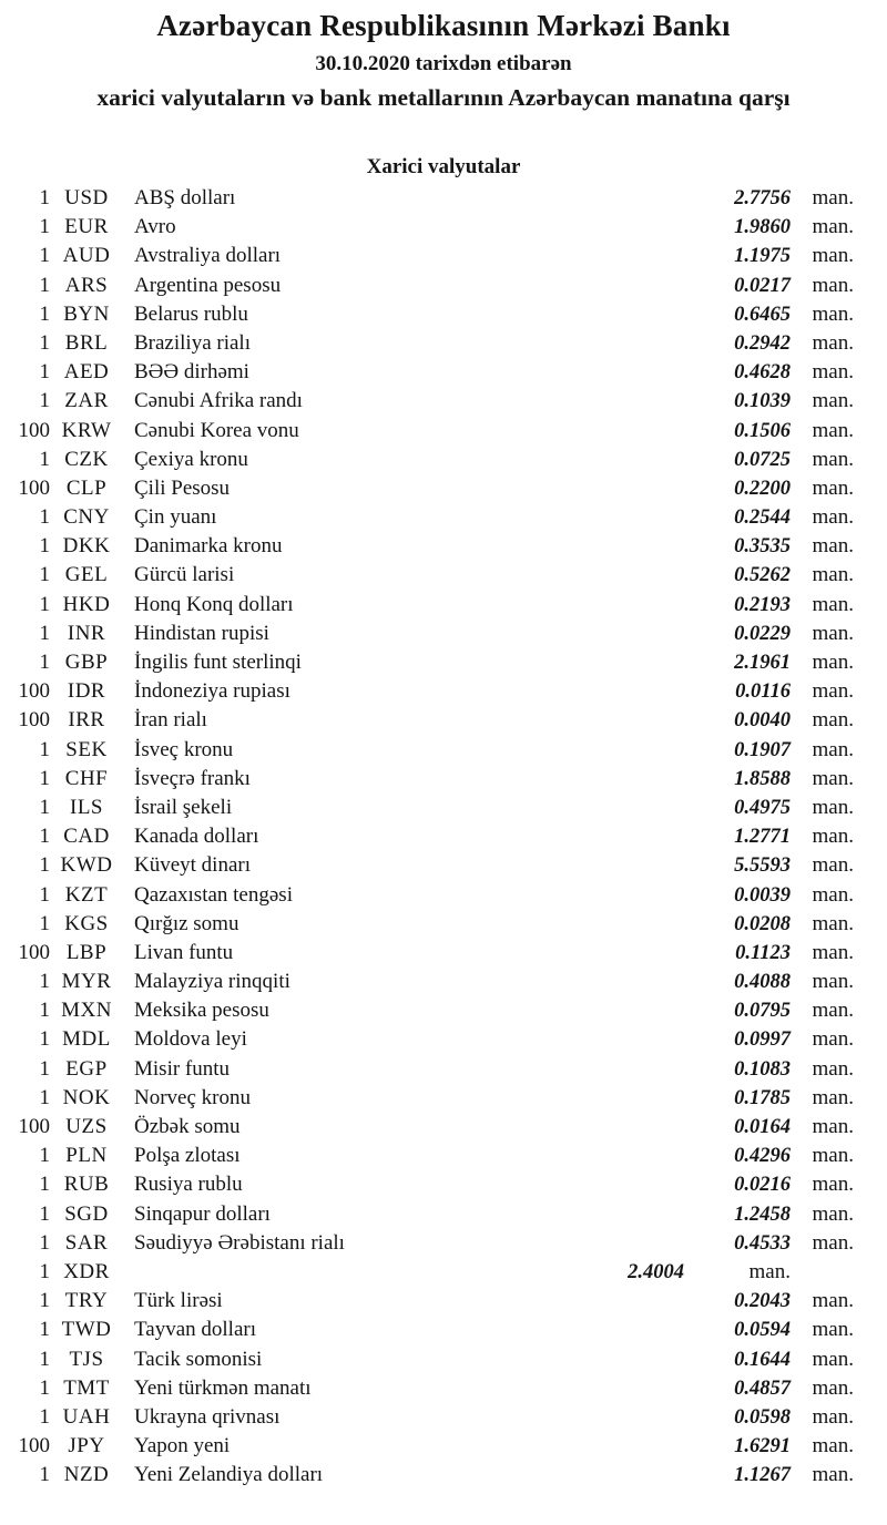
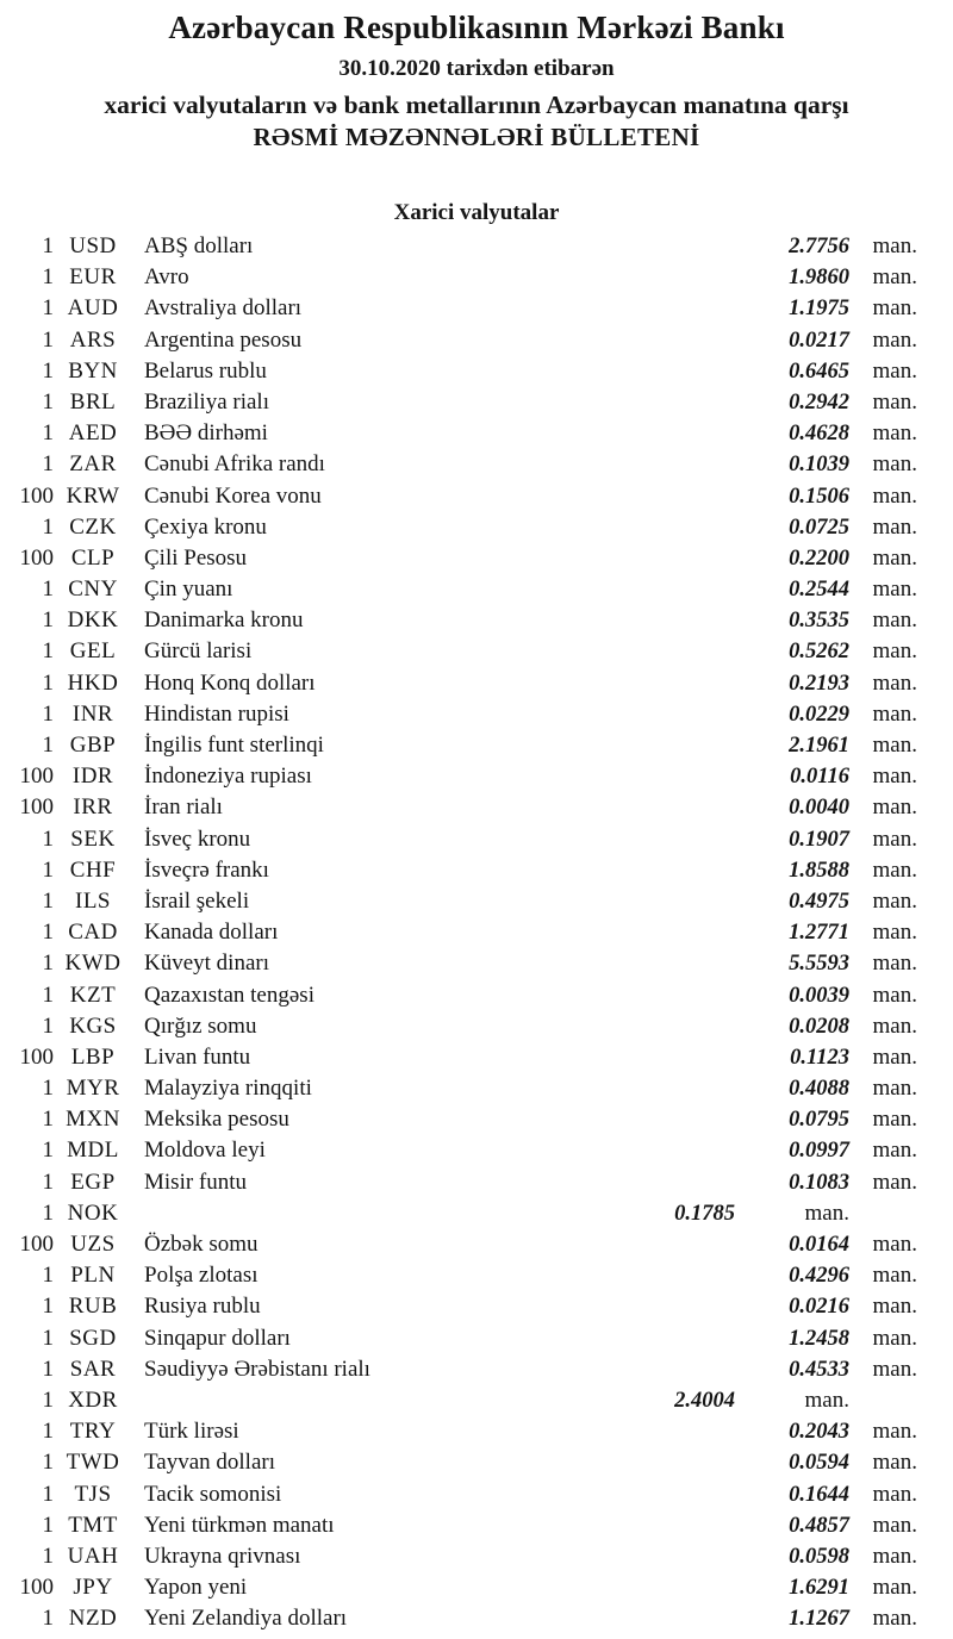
  Azərbaycan Respublikasının Mərkəzi Bankı
  30.10.2020 tarixdən etibarən
  xarici valyutaların və bank metallarının Azərbaycan manatına qarşı
+ RƏSMİ MƏZƏNNƏLƏRİ BÜLLETENİ
  Xarici valyutalar
  1
  USD
  ABŞ dolları
  2.7756
  man.
  1
  EUR
  Avro
  1.9860
  man.
  1
  AUD
  Avstraliya dolları
  1.1975
  man.
  1
  ARS
  Argentina pesosu
  0.0217
  man.
  1
  BYN
  Belarus rublu
  0.6465
  man.
  1
  BRL
  Braziliya rialı
  0.2942
  man.
  1
  AED
  BƏƏ dirhəmi
  0.4628
  man.
  1
  ZAR
  Cənubi Afrika randı
  0.1039
  man.
  100
  KRW
  Cənubi Korea vonu
  0.1506
  man.
  1
  CZK
  Çexiya kronu
  0.0725
  man.
  100
  CLP
  Çili Pesosu
  0.2200
  man.
  1
  CNY
  Çin yuanı
  0.2544
  man.
  1
  DKK
  Danimarka kronu
  0.3535
  man.
  1
  GEL
  Gürcü larisi
  0.5262
  man.
  1
  HKD
  Honq Konq dolları
  0.2193
  man.
  1
  INR
  Hindistan rupisi
  0.0229
  man.
  1
  GBP
  İngilis funt sterlinqi
  2.1961
  man.
  100
  IDR
  İndoneziya rupiası
  0.0116
  man.
  100
  IRR
  İran rialı
  0.0040
  man.
  1
  SEK
  İsveç kronu
  0.1907
  man.
  1
  CHF
  İsveçrə frankı
  1.8588
  man.
  1
  ILS
  İsrail şekeli
  0.4975
  man.
  1
  CAD
  Kanada dolları
  1.2771
  man.
  1
  KWD
  Küveyt dinarı
  5.5593
  man.
  1
  KZT
  Qazaxıstan tengəsi
  0.0039
  man.
  1
  KGS
  Qırğız somu
  0.0208
  man.
  100
  LBP
  Livan funtu
  0.1123
  man.
  1
  MYR
  Malayziya rinqqiti
  0.4088
  man.
  1
  MXN
  Meksika pesosu
  0.0795
  man.
  1
  MDL
  Moldova leyi
  0.0997
  man.
  1
  EGP
  Misir funtu
  0.1083
  man.
  1
  NOK
- Norveç kronu
  0.1785
  man.
  100
  UZS
  Özbək somu
  0.0164
  man.
  1
  PLN
  Polşa zlotası
  0.4296
  man.
  1
  RUB
  Rusiya rublu
  0.0216
  man.
  1
  SGD
  Sinqapur dolları
  1.2458
  man.
  1
  SAR
  Səudiyyə Ərəbistanı rialı
  0.4533
  man.
  1
  XDR
  2.4004
  man.
  1
  TRY
  Türk lirəsi
  0.2043
  man.
  1
  TWD
  Tayvan dolları
  0.0594
  man.
  1
  TJS
  Tacik somonisi
  0.1644
  man.
  1
  TMT
  Yeni türkmən manatı
  0.4857
  man.
  1
  UAH
  Ukrayna qrivnası
  0.0598
  man.
  100
  JPY
  Yapon yeni
  1.6291
  man.
  1
  NZD
  Yeni Zelandiya dolları
  1.1267
  man.
